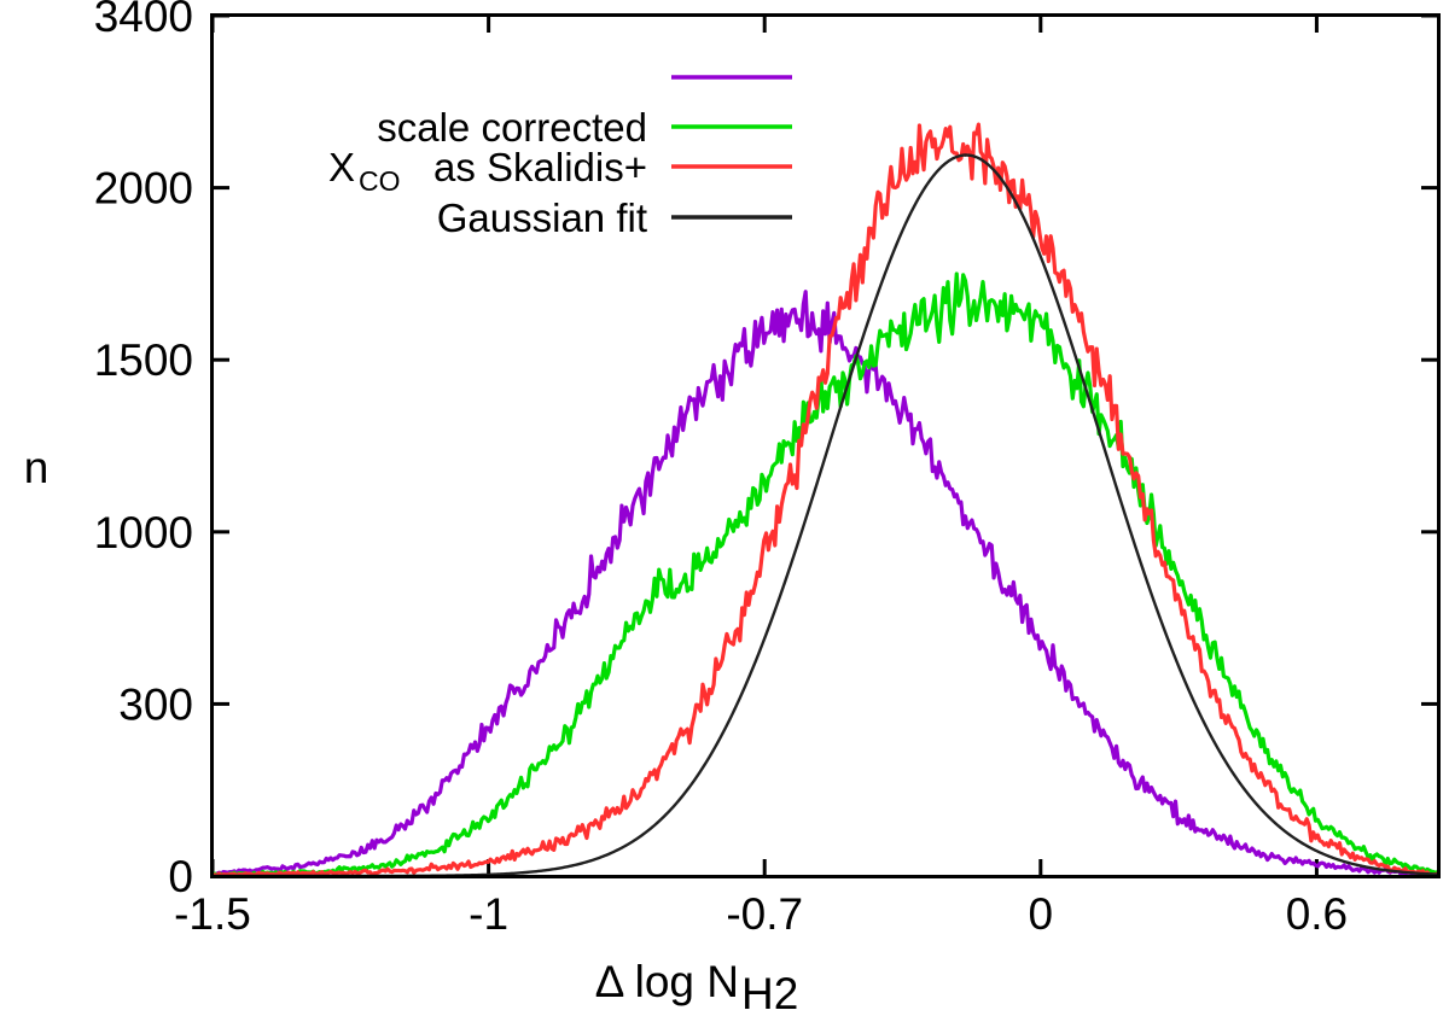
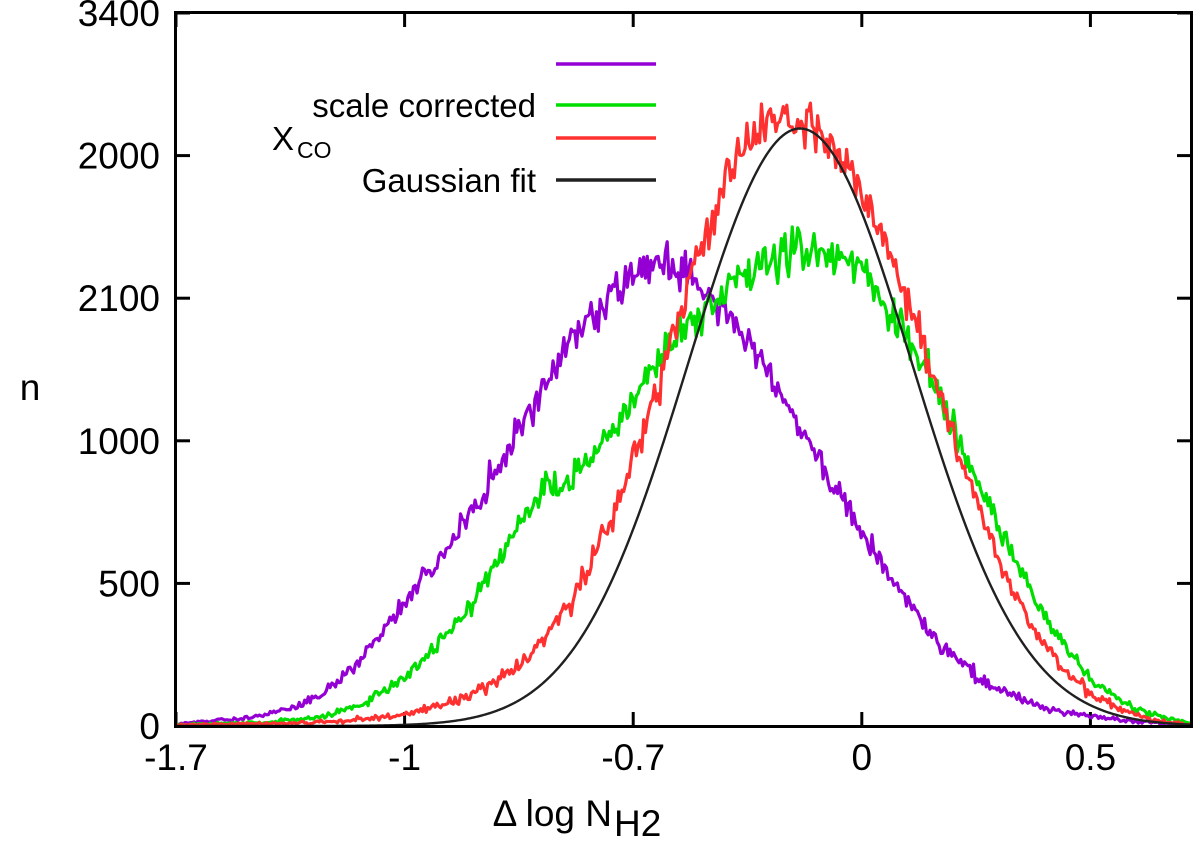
  0
- 300
+ 500
  1000
- 1500
+ 2100
  2000
  3400
- -1.5
+ -1.7
  -1
  -0.7
  0
- 0.6
+ 0.5
  n
  Δ log N
  H2
  scale corrected
- as Skalidis+
  CO
  X
  Gaussian fit
